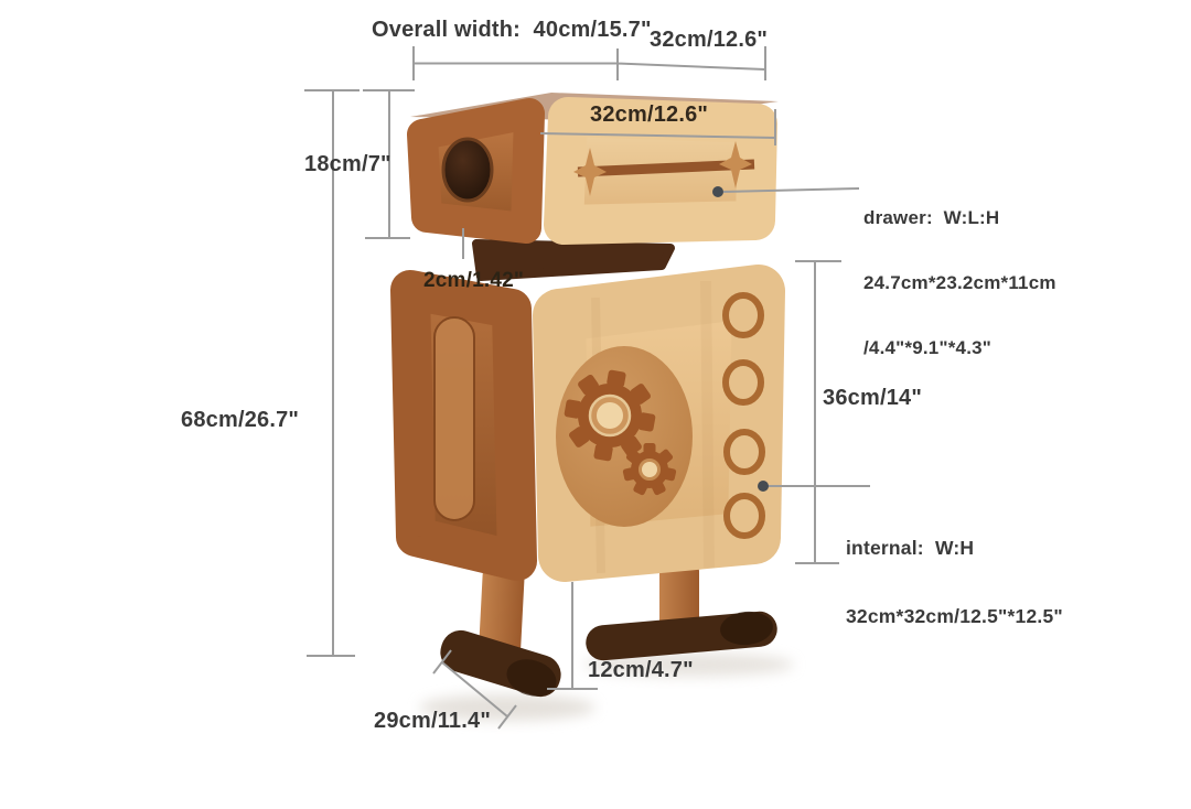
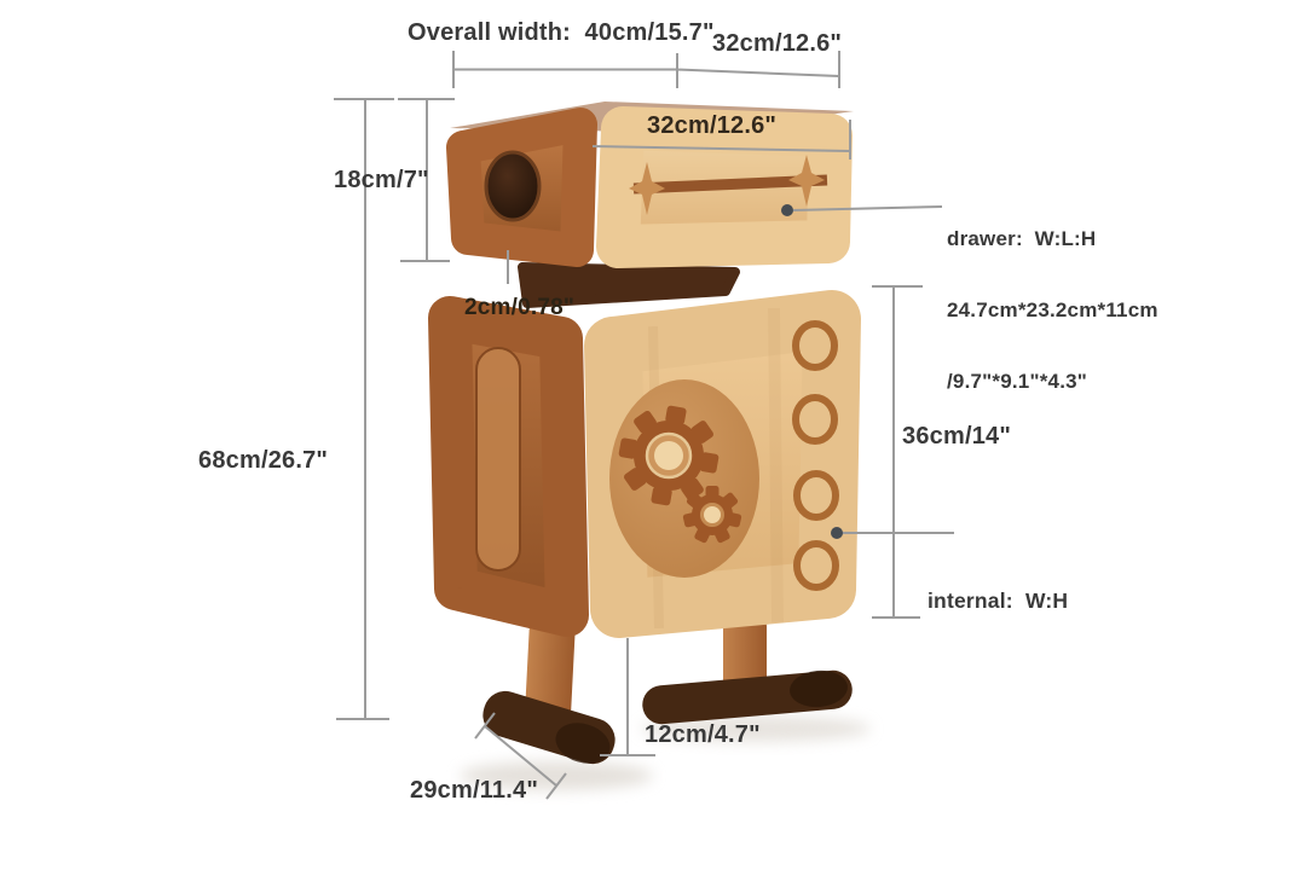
  Overall width: 40cm/15.7"
  32cm/12.6"
  32cm/12.6"
  18cm/7"
- 2cm/1.42"
+ 2cm/0.78"
  68cm/26.7"
  36cm/14"
  12cm/4.7"
  29cm/11.4"
  drawer: W:L:H
  24.7cm*23.2cm*11cm
- /4.4"*9.1"*4.3"
+ /9.7"*9.1"*4.3"
  internal: W:H
- 32cm*32cm/12.5"*12.5"
